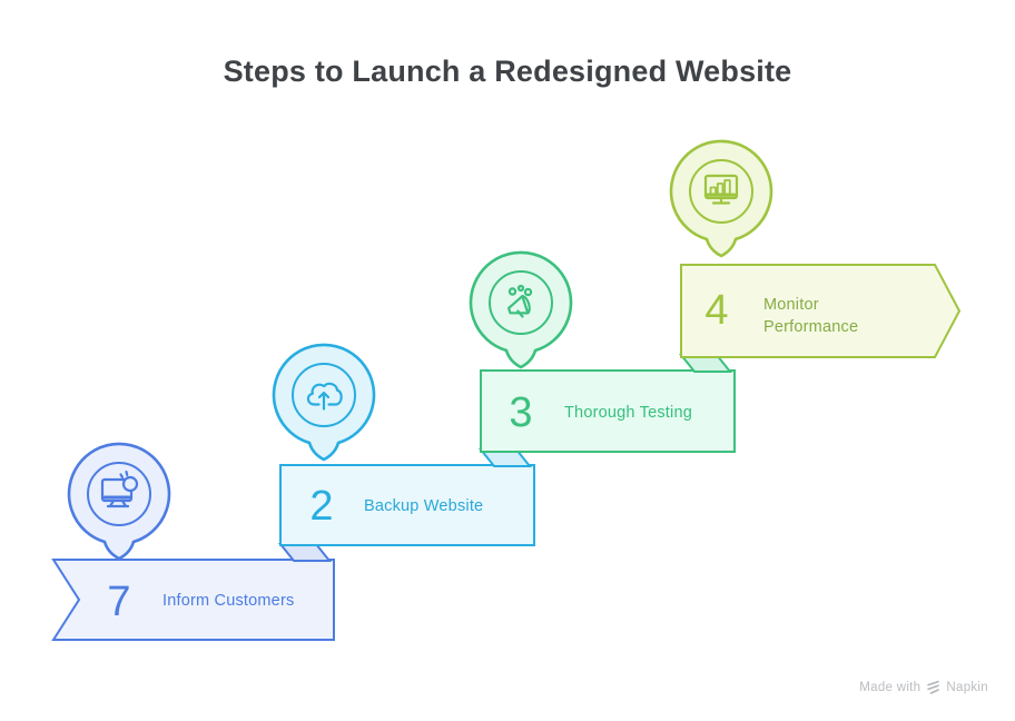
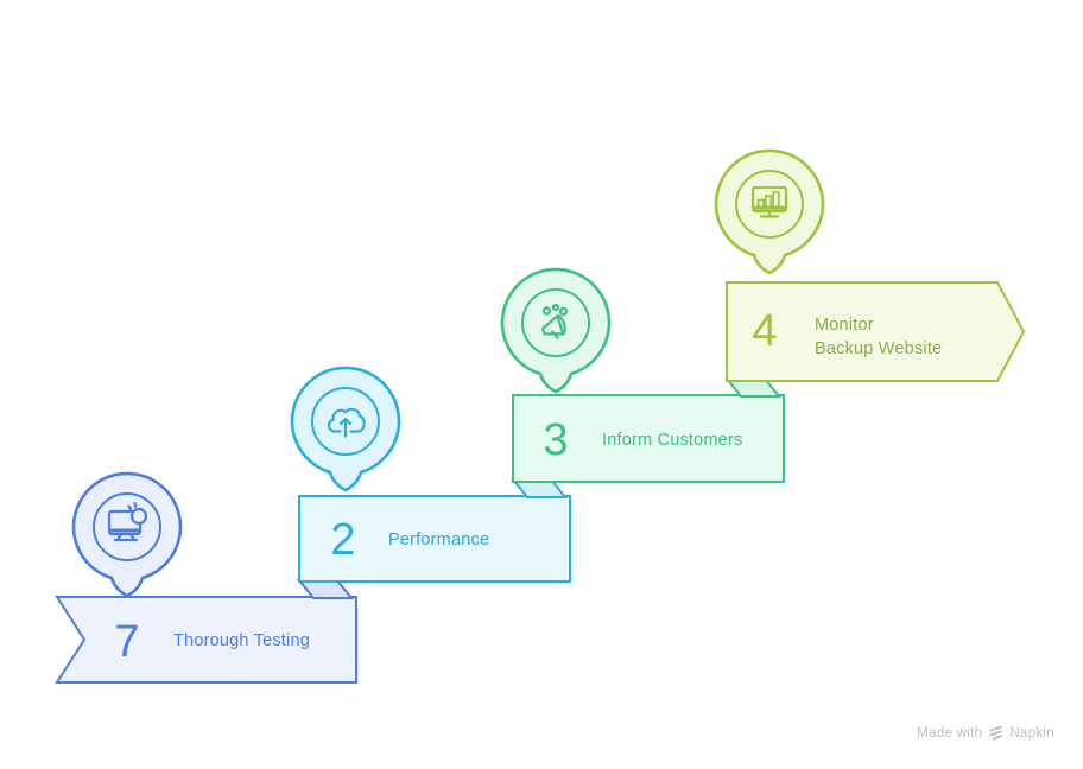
- Steps to Launch a Redesigned Website
  7
- Inform Customers
+ Thorough Testing
  2
- Backup Website
+ Performance
  3
- Thorough Testing
+ Inform Customers
  4
  Monitor
- Performance
+ Backup Website
  Made with
  Napkin
